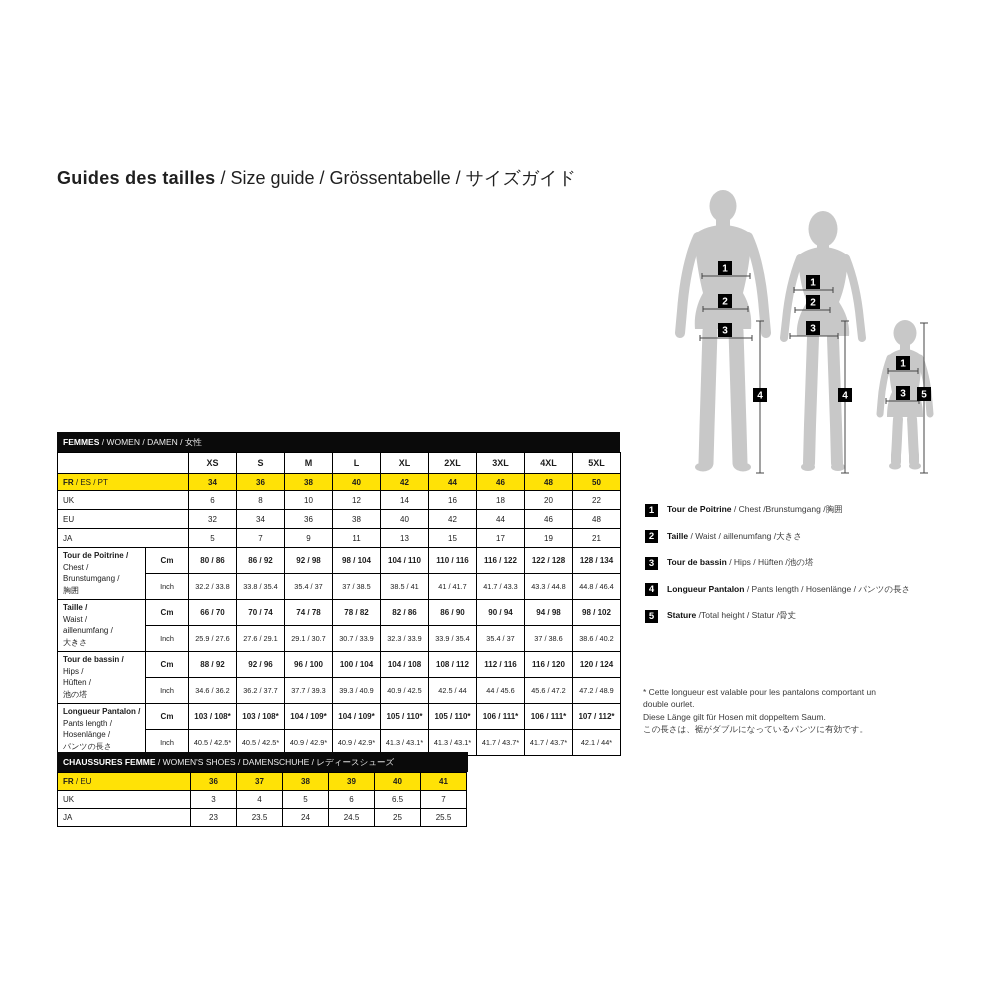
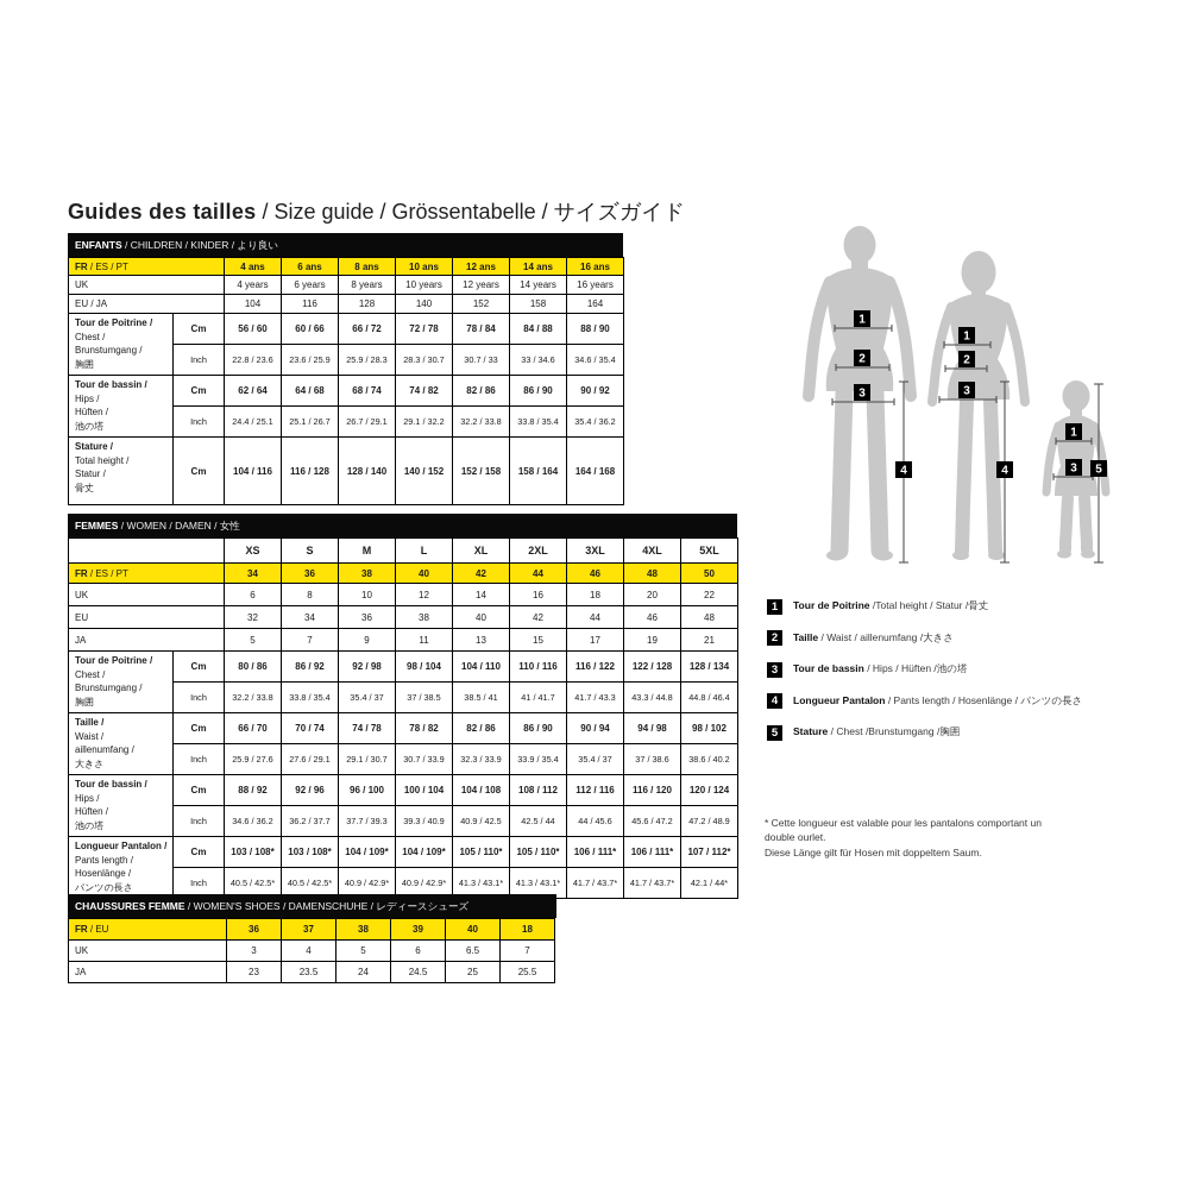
  Guides des tailles / Size guide / Grössentabelle / サイズガイド
+ ENFANTS / CHILDREN / KINDER / より良い
+ FR / ES / PT	4 ans	6 ans	8 ans	10 ans	12 ans	14 ans	16 ans
+ UK	4 years	6 years	8 years	10 years	12 years	14 years	16 years
+ EU / JA	104	116	128	140	152	158	164
+ Tour de Poitrine /Chest /Brunstumgang /胸囲	Cm	56 / 60	60 / 66	66 / 72	72 / 78	78 / 84	84 / 88	88 / 90
+ Inch	22.8 / 23.6	23.6 / 25.9	25.9 / 28.3	28.3 / 30.7	30.7 / 33	33 / 34.6	34.6 / 35.4
+ Tour de bassin /Hips /Hüften /池の塔	Cm	62 / 64	64 / 68	68 / 74	74 / 82	82 / 86	86 / 90	90 / 92
+ Inch	24.4 / 25.1	25.1 / 26.7	26.7 / 29.1	29.1 / 32.2	32.2 / 33.8	33.8 / 35.4	35.4 / 36.2
+ Stature /Total height /Statur /骨丈	Cm	104 / 116	116 / 128	128 / 140	140 / 152	152 / 158	158 / 164	164 / 168
  FEMMES / WOMEN / DAMEN / 女性
  	XS	S	M	L	XL	2XL	3XL	4XL	5XL
  FR / ES / PT	34	36	38	40	42	44	46	48	50
  UK	6	8	10	12	14	16	18	20	22
  EU	32	34	36	38	40	42	44	46	48
  JA	5	7	9	11	13	15	17	19	21
  Tour de Poitrine /Chest /Brunstumgang /胸囲	Cm	80 / 86	86 / 92	92 / 98	98 / 104	104 / 110	110 / 116	116 / 122	122 / 128	128 / 134
  Inch	32.2 / 33.8	33.8 / 35.4	35.4 / 37	37 / 38.5	38.5 / 41	41 / 41.7	41.7 / 43.3	43.3 / 44.8	44.8 / 46.4
  Taille /Waist /aillenumfang /大きさ	Cm	66 / 70	70 / 74	74 / 78	78 / 82	82 / 86	86 / 90	90 / 94	94 / 98	98 / 102
  Inch	25.9 / 27.6	27.6 / 29.1	29.1 / 30.7	30.7 / 33.9	32.3 / 33.9	33.9 / 35.4	35.4 / 37	37 / 38.6	38.6 / 40.2
  Tour de bassin /Hips /Hüften /池の塔	Cm	88 / 92	92 / 96	96 / 100	100 / 104	104 / 108	108 / 112	112 / 116	116 / 120	120 / 124
  Inch	34.6 / 36.2	36.2 / 37.7	37.7 / 39.3	39.3 / 40.9	40.9 / 42.5	42.5 / 44	44 / 45.6	45.6 / 47.2	47.2 / 48.9
  Longueur Pantalon /Pants length /Hosenlänge /パンツの長さ	Cm	103 / 108*	103 / 108*	104 / 109*	104 / 109*	105 / 110*	105 / 110*	106 / 111*	106 / 111*	107 / 112*
  Inch	40.5 / 42.5*	40.5 / 42.5*	40.9 / 42.9*	40.9 / 42.9*	41.3 / 43.1*	41.3 / 43.1*	41.7 / 43.7*	41.7 / 43.7*	42.1 / 44*
  CHAUSSURES FEMME / WOMEN'S SHOES / DAMENSCHUHE / レディースシューズ
- FR / EU	36	37	38	39	40	41
+ FR / EU	36	37	38	39	40	18
  UK	3	4	5	6	6.5	7
  JA	23	23.5	24	24.5	25	25.5
  1
  2
  3
  4
  1
  2
  3
  4
  1
  3
  5
  1
- Tour de Poitrine / Chest /Brunstumgang /胸囲
+ Tour de Poitrine /Total height / Statur /骨丈
  2
  Taille / Waist / aillenumfang /大きさ
  3
  Tour de bassin / Hips / Hüften /池の塔
  4
  Longueur Pantalon / Pants length / Hosenlänge / パンツの長さ
  5
- Stature /Total height / Statur /骨丈
+ Stature / Chest /Brunstumgang /胸囲
  * Cette longueur est valable pour les pantalons comportant un
  double ourlet.
  Diese Länge gilt für Hosen mit doppeltem Saum.
- この長さは、裾がダブルになっているパンツに有効です。
